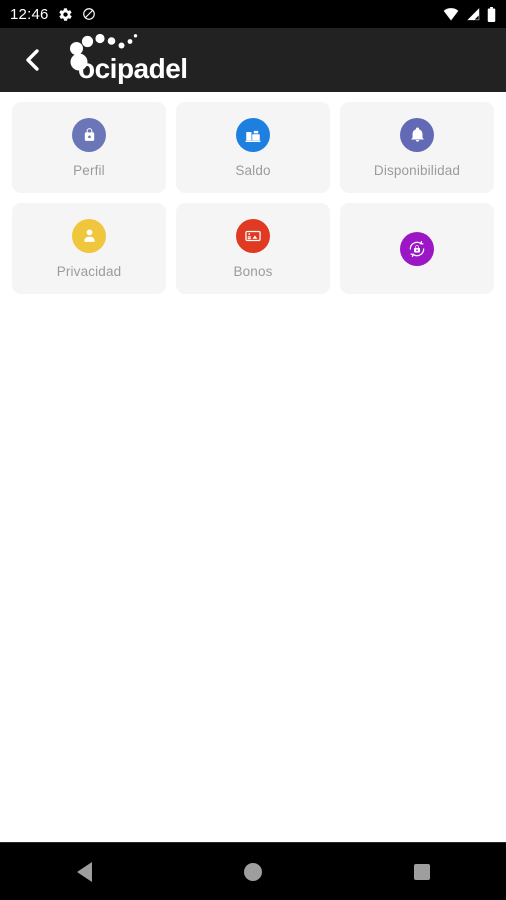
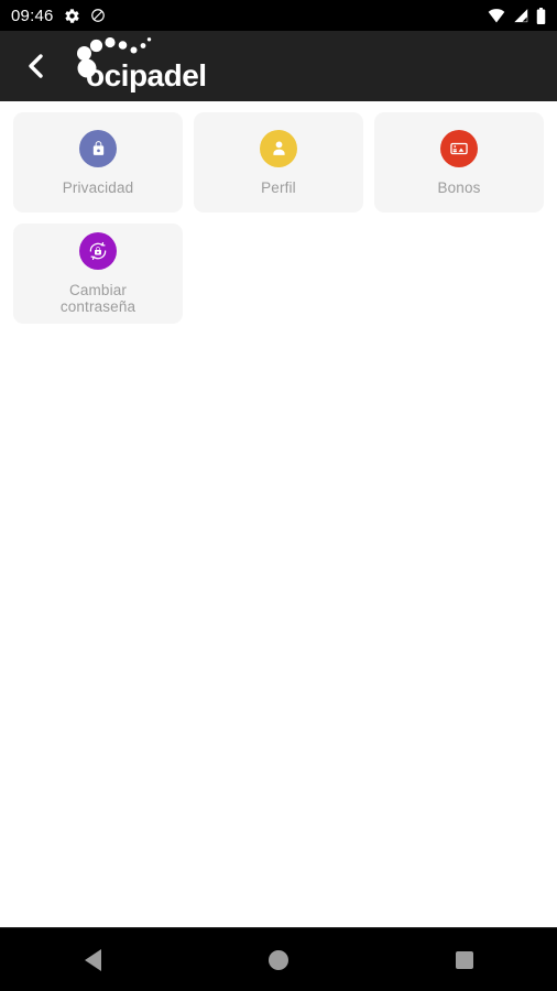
- 12:46
+ 09:46
  ocipadel
- Perfil
+ Privacidad
- Saldo
- Disponibilidad
- Privacidad
+ Perfil
  Bonos
+ Cambiar
+ contraseña
